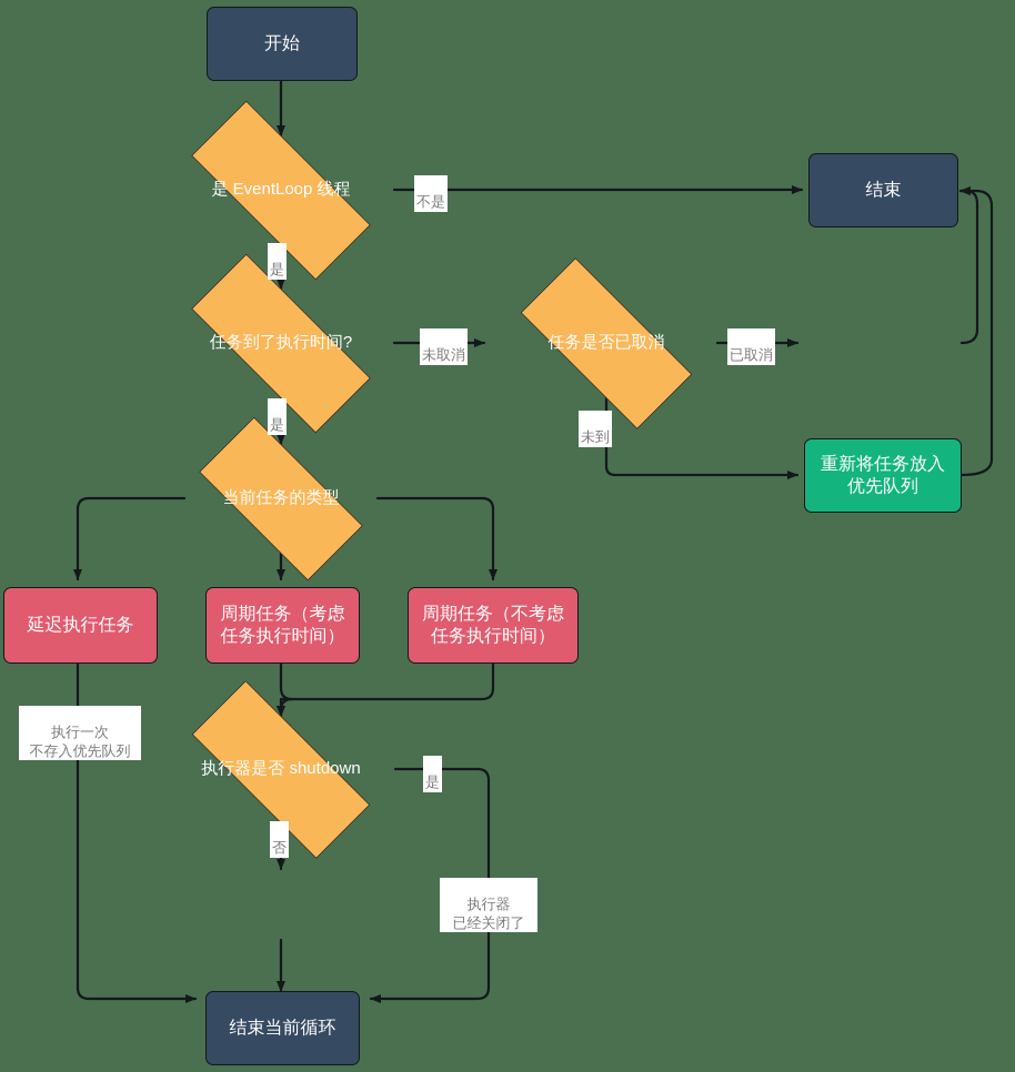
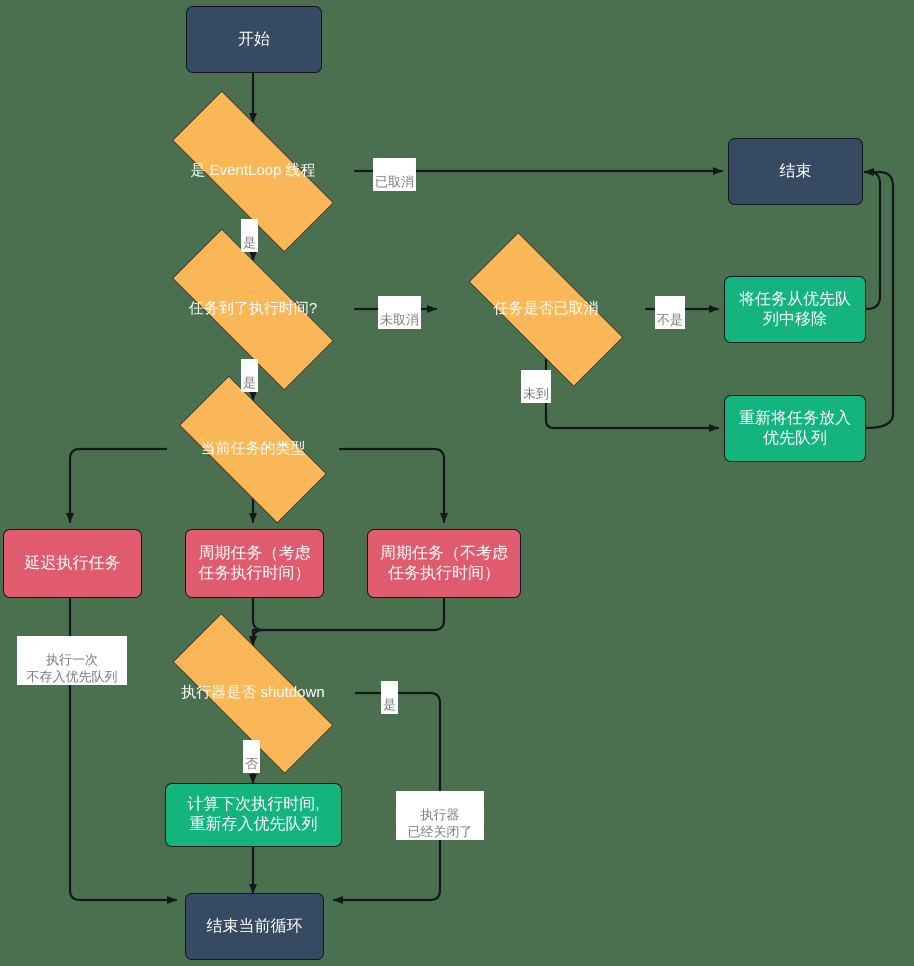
  开始
  是 EventLoop 线程
  结束
  任务到了执行时间?
  任务是否已取消
+ 将任务从优先队
+ 列中移除
  重新将任务放入
  优先队列
  当前任务的类型
  延迟执行任务
  周期任务（考虑
  任务执行时间）
  周期任务（不考虑
  任务执行时间）
  执行器是否 shutdown
+ 计算下次执行时间,
+ 重新存入优先队列
  结束当前循环
- 不是
+ 已取消
  是
  未取消
  是
- 已取消
+ 不是
  未到
  执行一次
  不存入优先队列
  是
  否
  执行器
  已经关闭了
